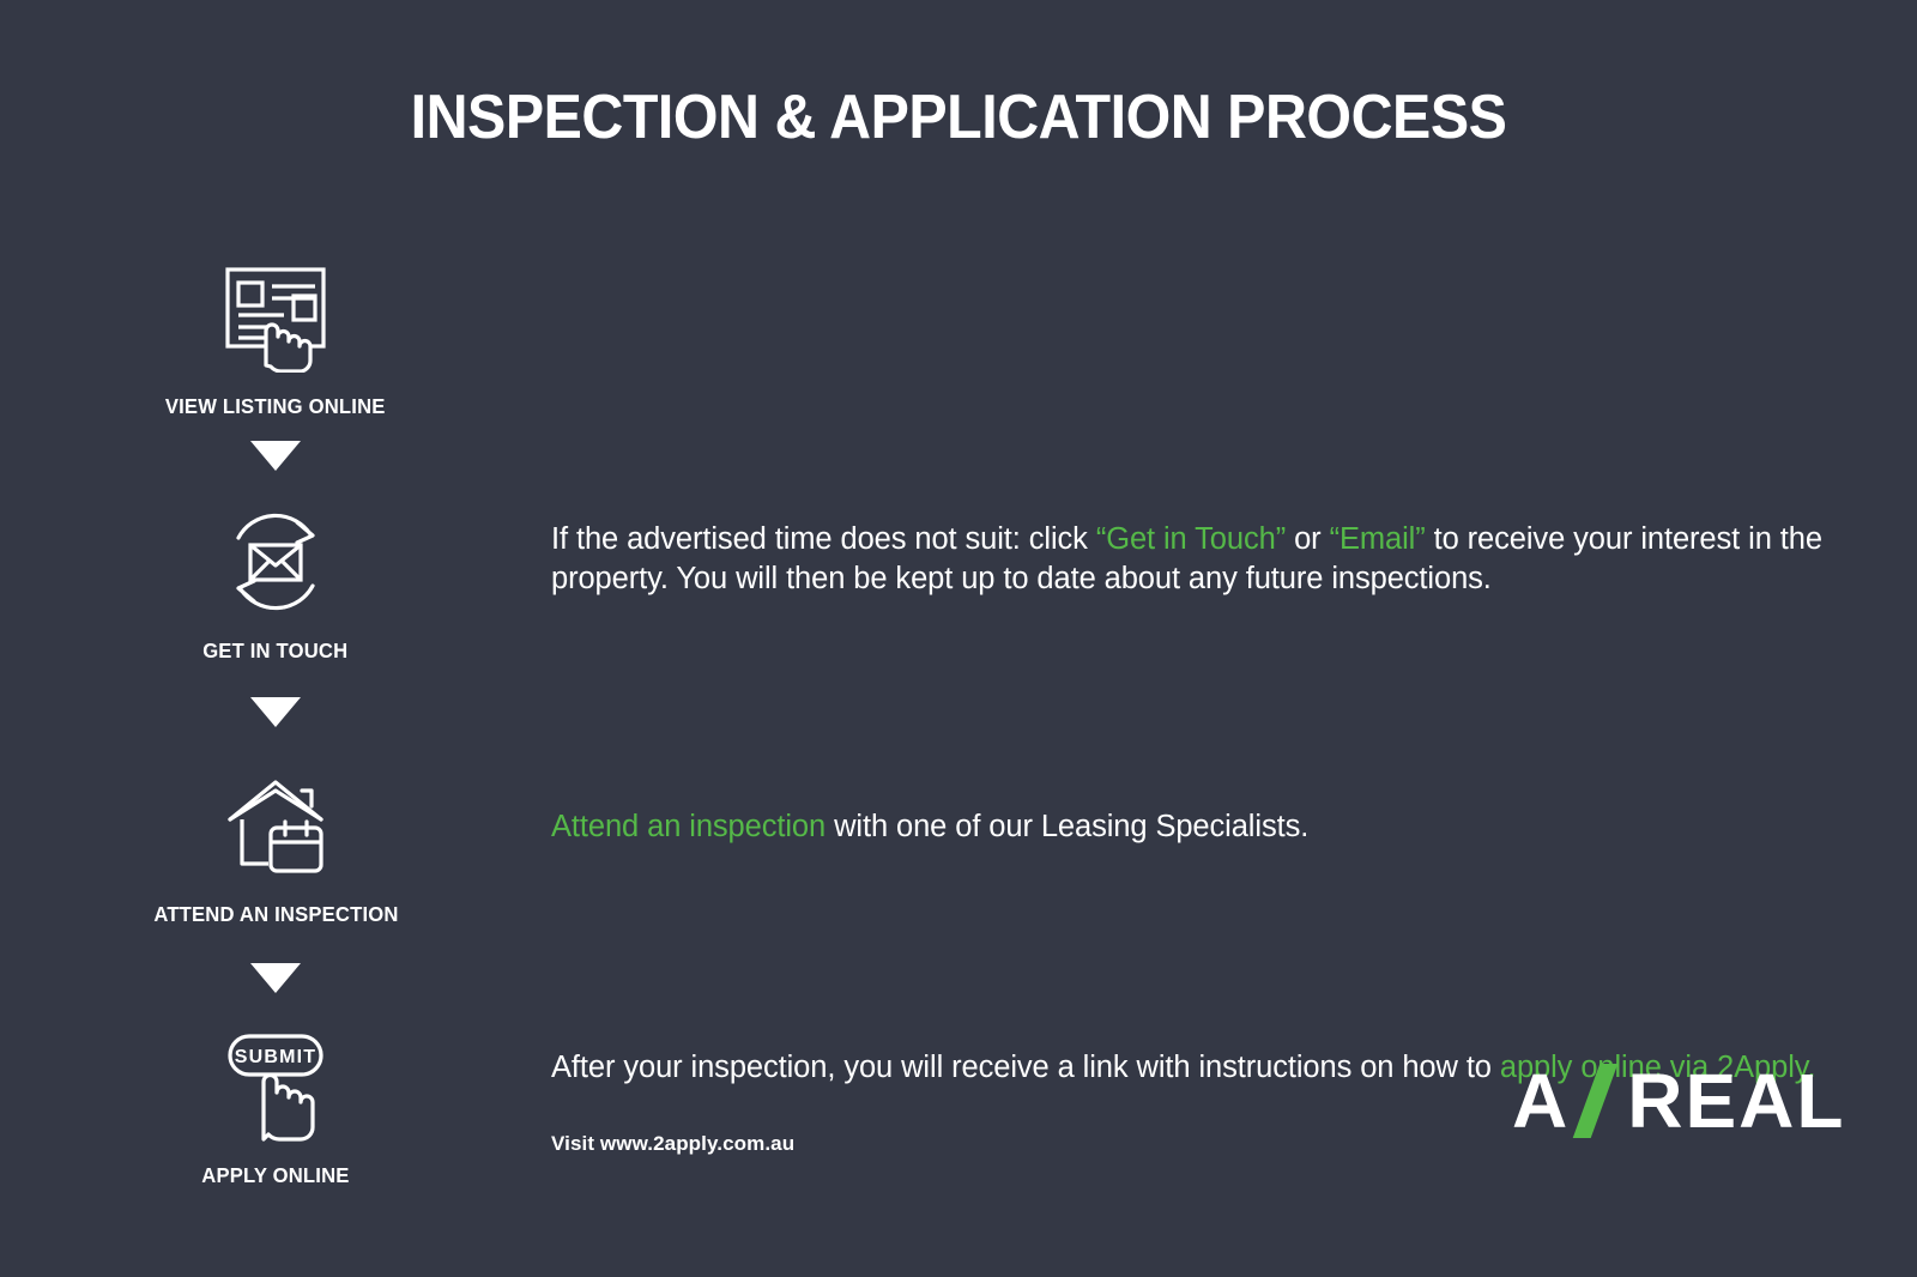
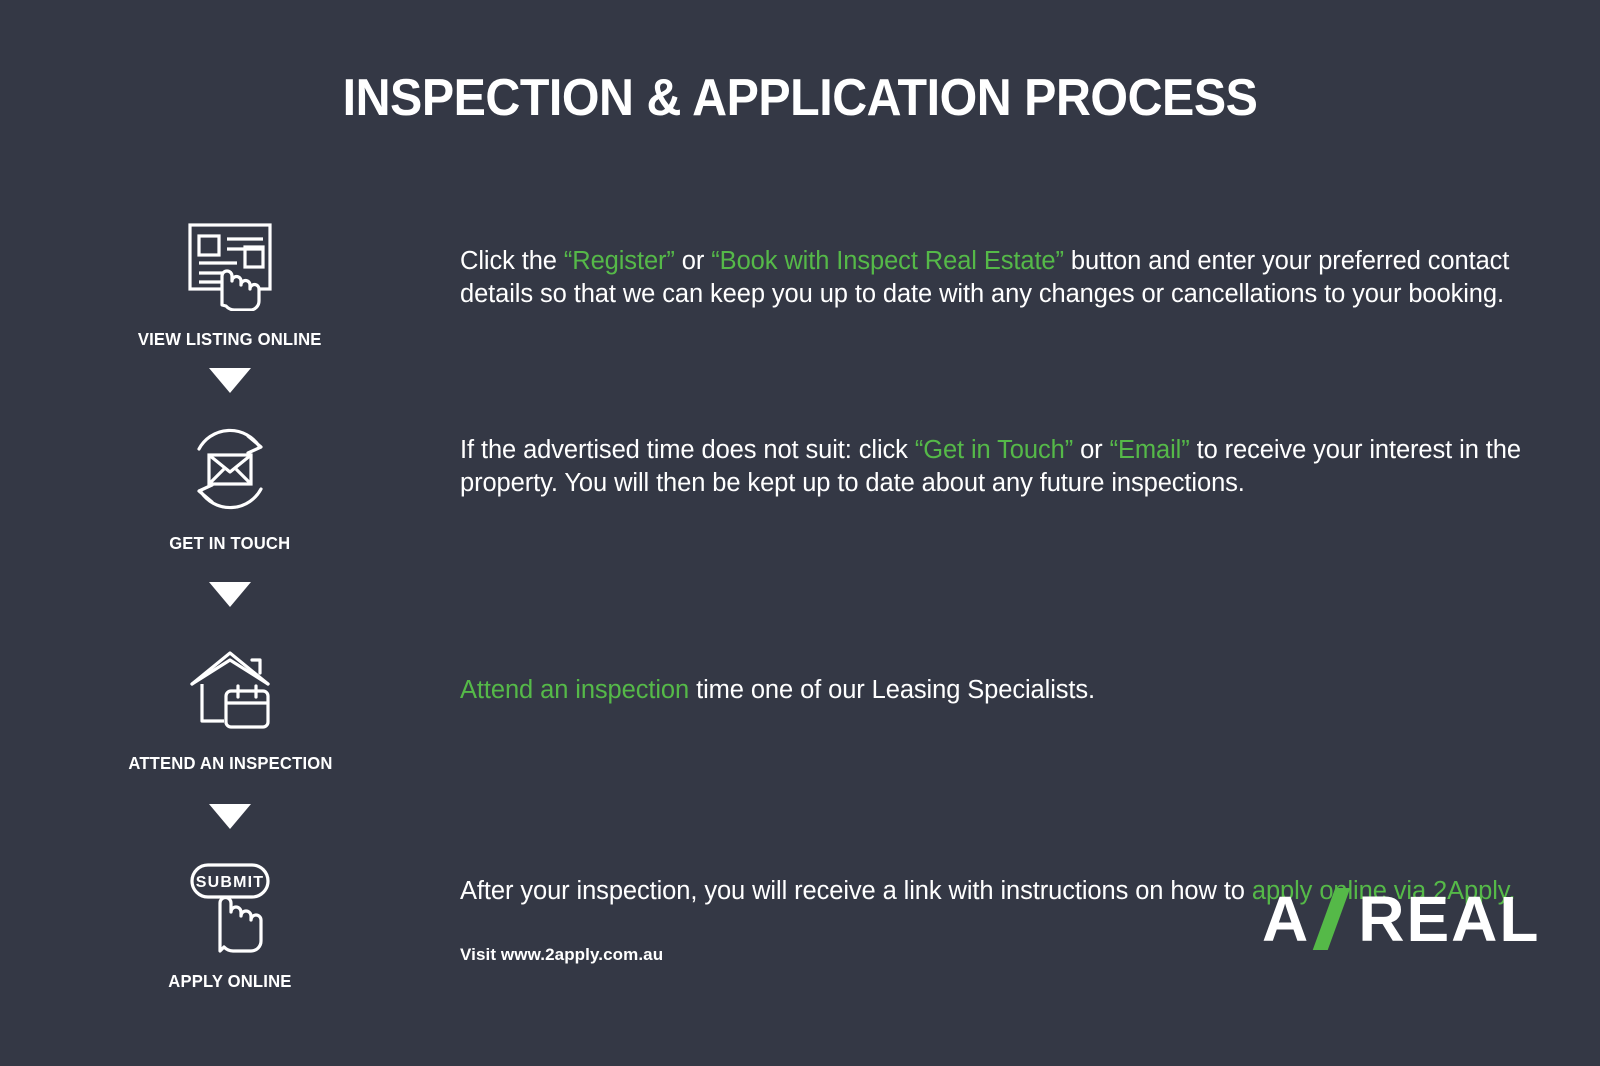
  INSPECTION & APPLICATION PROCESS
  VIEW LISTING ONLINE
+ Click the “Register” or “Book with Inspect Real Estate” button and enter your preferred contact details so that we can keep you up to date with any changes or cancellations to your booking.
  GET IN TOUCH
  If the advertised time does not suit: click “Get in Touch” or “Email” to receive your interest in the property. You will then be kept up to date about any future inspections.
  ATTEND AN INSPECTION
- Attend an inspection with one of our Leasing Specialists.
+ Attend an inspection time one of our Leasing Specialists.
  SUBMIT
  APPLY ONLINE
  After your inspection, you will receive a link with instructions on how to applyne via 2Apply.
  Visit www.2apply.com.au
  A
  REAL
